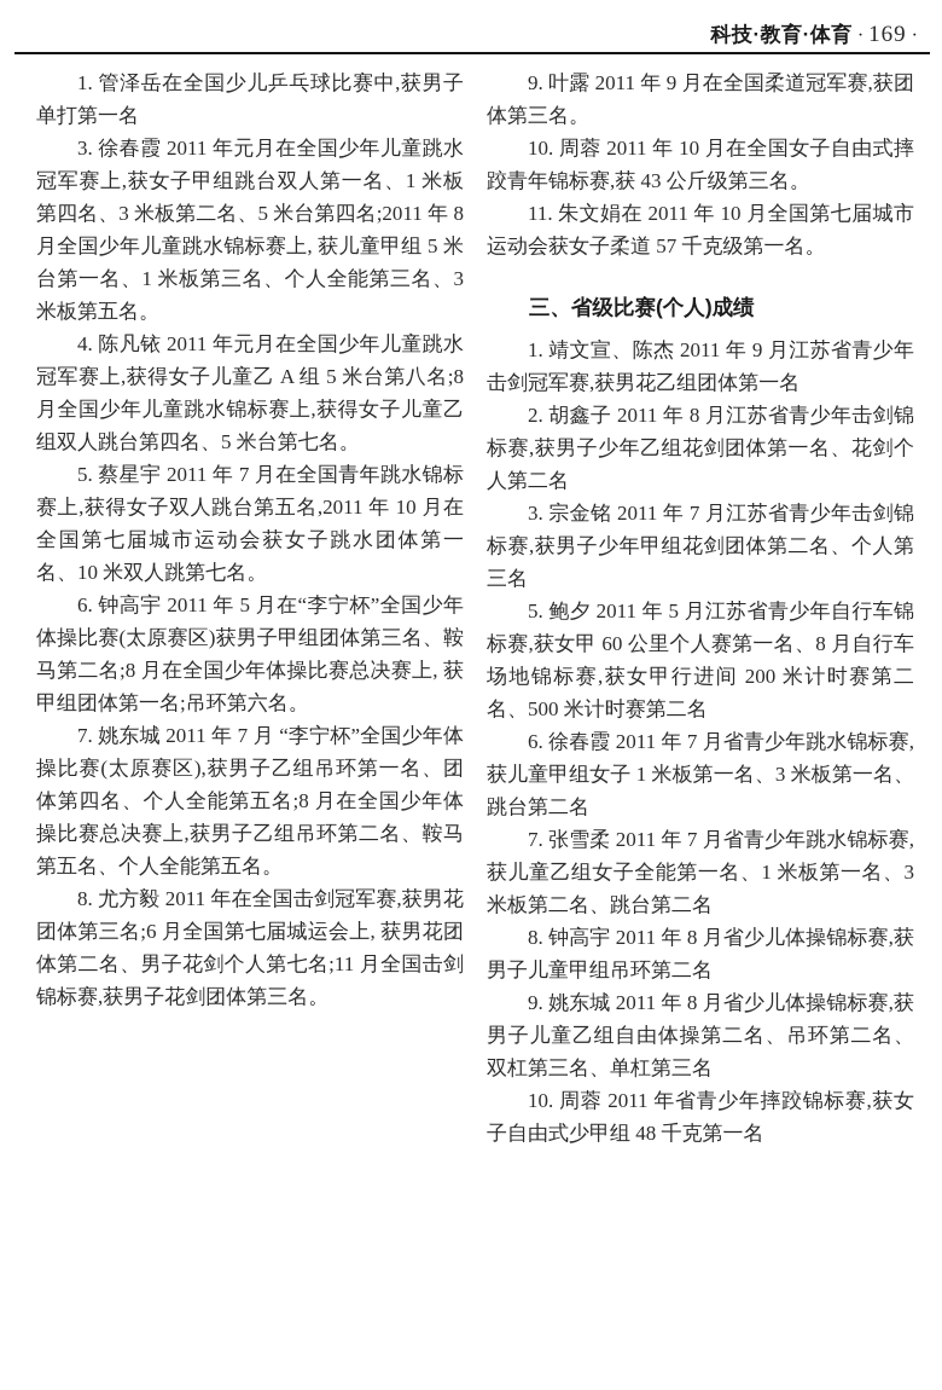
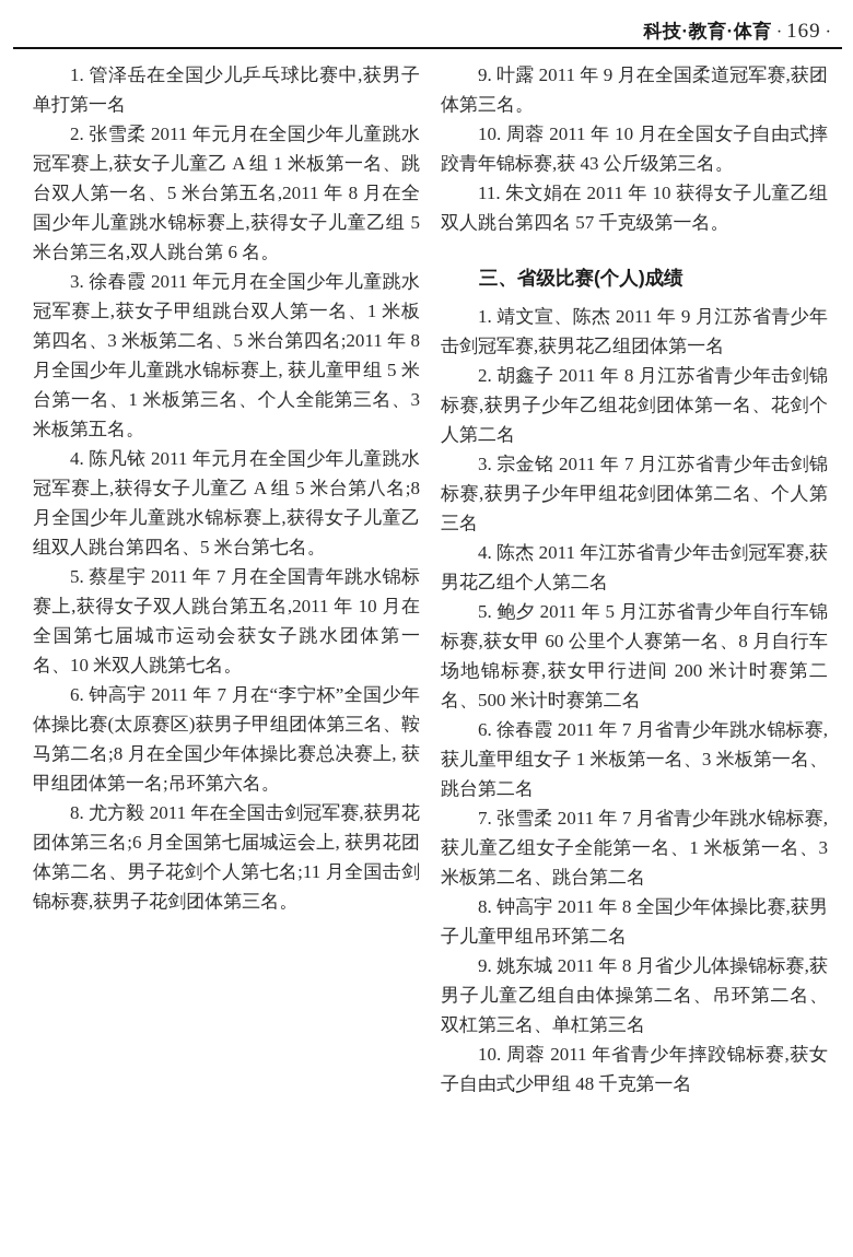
  科技·教育·体育 · 169 ·
  1. 管泽岳在全国少儿乒乓球比赛中,获男子单打第一名
+ 2. 张雪柔 2011 年元月在全国少年儿童跳水冠军赛上,获女子儿童乙 A 组 1 米板第一名、跳台双人第一名、5 米台第五名,2011 年 8 月在全国少年儿童跳水锦标赛上,获得女子儿童乙组 5 米台第三名,双人跳台第 6 名。
  3. 徐春霞 2011 年元月在全国少年儿童跳水冠军赛上,获女子甲组跳台双人第一名、1 米板第四名、3 米板第二名、5 米台第四名;2011 年 8 月全国少年儿童跳水锦标赛上, 获儿童甲组 5 米台第一名、1 米板第三名、个人全能第三名、3 米板第五名。
  4. 陈凡铱 2011 年元月在全国少年儿童跳水冠军赛上,获得女子儿童乙 A 组 5 米台第八名;8 月全国少年儿童跳水锦标赛上,获得女子儿童乙组双人跳台第四名、5 米台第七名。
  5. 蔡星宇 2011 年 7 月在全国青年跳水锦标赛上,获得女子双人跳台第五名,2011 年 10 月在全国第七届城市运动会获女子跳水团体第一名、10 米双人跳第七名。
- 6. 钟高宇 2011 年 5 月在“李宁杯”全国少年体操比赛(太原赛区)获男子甲组团体第三名、鞍马第二名;8 月在全国少年体操比赛总决赛上, 获甲组团体第一名;吊环第六名。
+ 6. 钟高宇 2011 年 7 月在“李宁杯”全国少年体操比赛(太原赛区)获男子甲组团体第三名、鞍马第二名;8 月在全国少年体操比赛总决赛上, 获甲组团体第一名;吊环第六名。
- 7. 姚东城 2011 年 7 月 “李宁杯”全国少年体操比赛(太原赛区),获男子乙组吊环第一名、团体第四名、个人全能第五名;8 月在全国少年体操比赛总决赛上,获男子乙组吊环第二名、鞍马第五名、个人全能第五名。
  8. 尤方毅 2011 年在全国击剑冠军赛,获男花团体第三名;6 月全国第七届城运会上, 获男花团体第二名、男子花剑个人第七名;11 月全国击剑锦标赛,获男子花剑团体第三名。
  9. 叶露 2011 年 9 月在全国柔道冠军赛,获团体第三名。
  10. 周蓉 2011 年 10 月在全国女子自由式摔跤青年锦标赛,获 43 公斤级第三名。
- 11. 朱文娟在 2011 年 10 月全国第七届城市运动会获女子柔道 57 千克级第一名。
+ 11. 朱文娟在 2011 年 10 获得女子儿童乙组双人跳台第四名 57 千克级第一名。
  三、省级比赛(个人)成绩
  1. 靖文宣、陈杰 2011 年 9 月江苏省青少年击剑冠军赛,获男花乙组团体第一名
  2. 胡鑫子 2011 年 8 月江苏省青少年击剑锦标赛,获男子少年乙组花剑团体第一名、花剑个人第二名
  3. 宗金铭 2011 年 7 月江苏省青少年击剑锦标赛,获男子少年甲组花剑团体第二名、个人第三名
+ 4. 陈杰 2011 年江苏省青少年击剑冠军赛,获男花乙组个人第二名
  5. 鲍夕 2011 年 5 月江苏省青少年自行车锦标赛,获女甲 60 公里个人赛第一名、8 月自行车场地锦标赛,获女甲行进间 200 米计时赛第二名、500 米计时赛第二名
  6. 徐春霞 2011 年 7 月省青少年跳水锦标赛,获儿童甲组女子 1 米板第一名、3 米板第一名、跳台第二名
  7. 张雪柔 2011 年 7 月省青少年跳水锦标赛,获儿童乙组女子全能第一名、1 米板第一名、3 米板第二名、跳台第二名
- 8. 钟高宇 2011 年 8 月省少儿体操锦标赛,获男子儿童甲组吊环第二名
+ 8. 钟高宇 2011 年 8 全国少年体操比赛,获男子儿童甲组吊环第二名
  9. 姚东城 2011 年 8 月省少儿体操锦标赛,获男子儿童乙组自由体操第二名、吊环第二名、双杠第三名、单杠第三名
  10. 周蓉 2011 年省青少年摔跤锦标赛,获女子自由式少甲组 48 千克第一名
